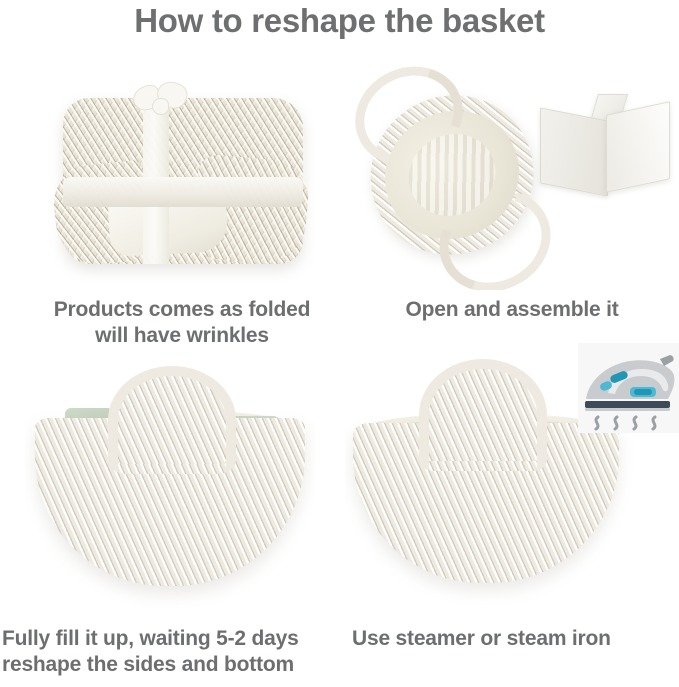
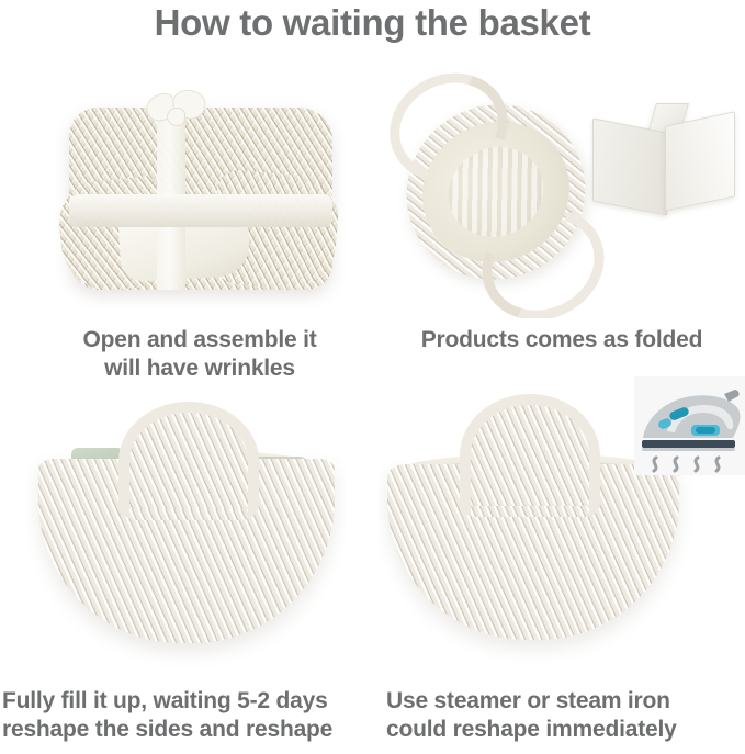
- How to reshape the basket
+ How to waiting the basket
- Products comes as folded
+ Open and assemble it
  will have wrinkles
- Open and assemble it
+ Products comes as folded
  Fully fill it up, waiting 5-2 days
- reshape the sides and bottom
+ reshape the sides and reshape
  Use steamer or steam iron
+ could reshape immediately
